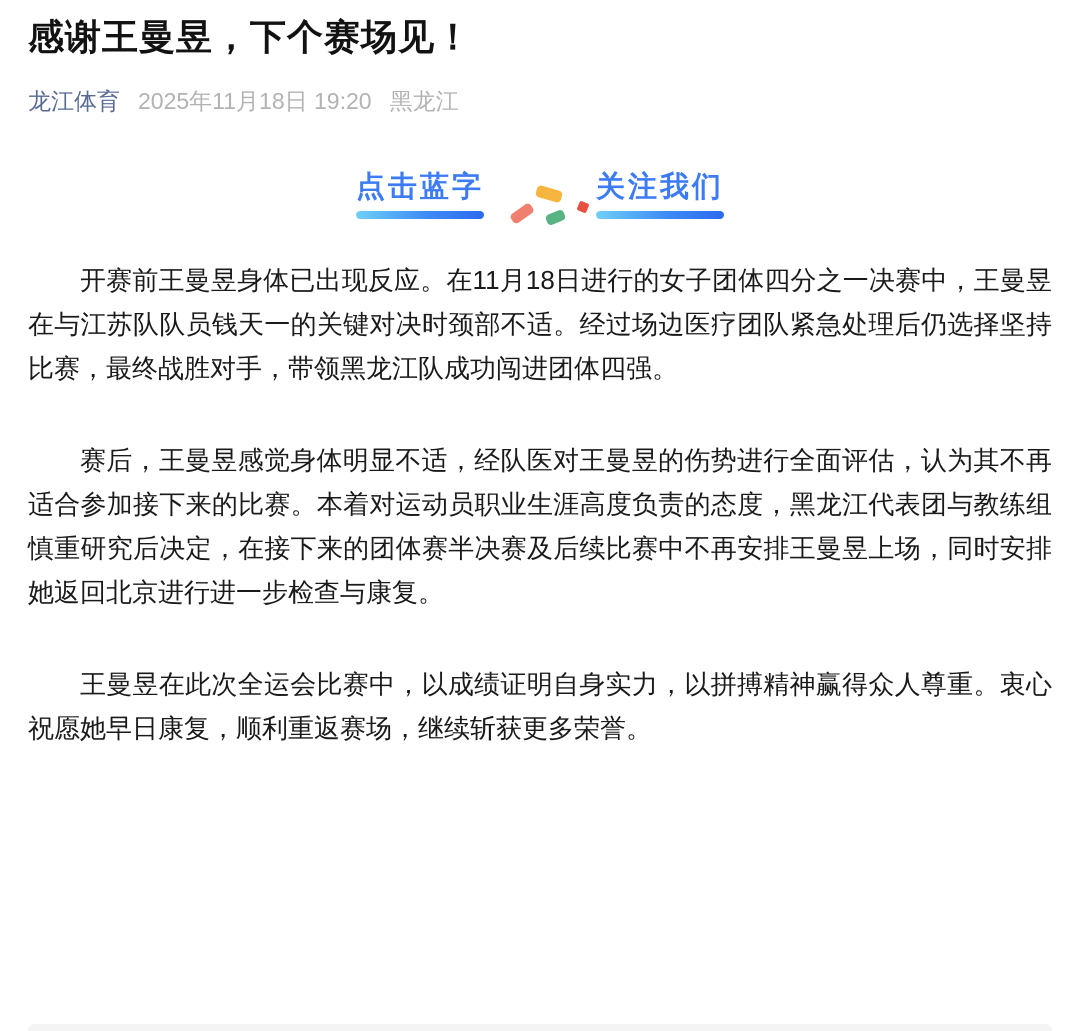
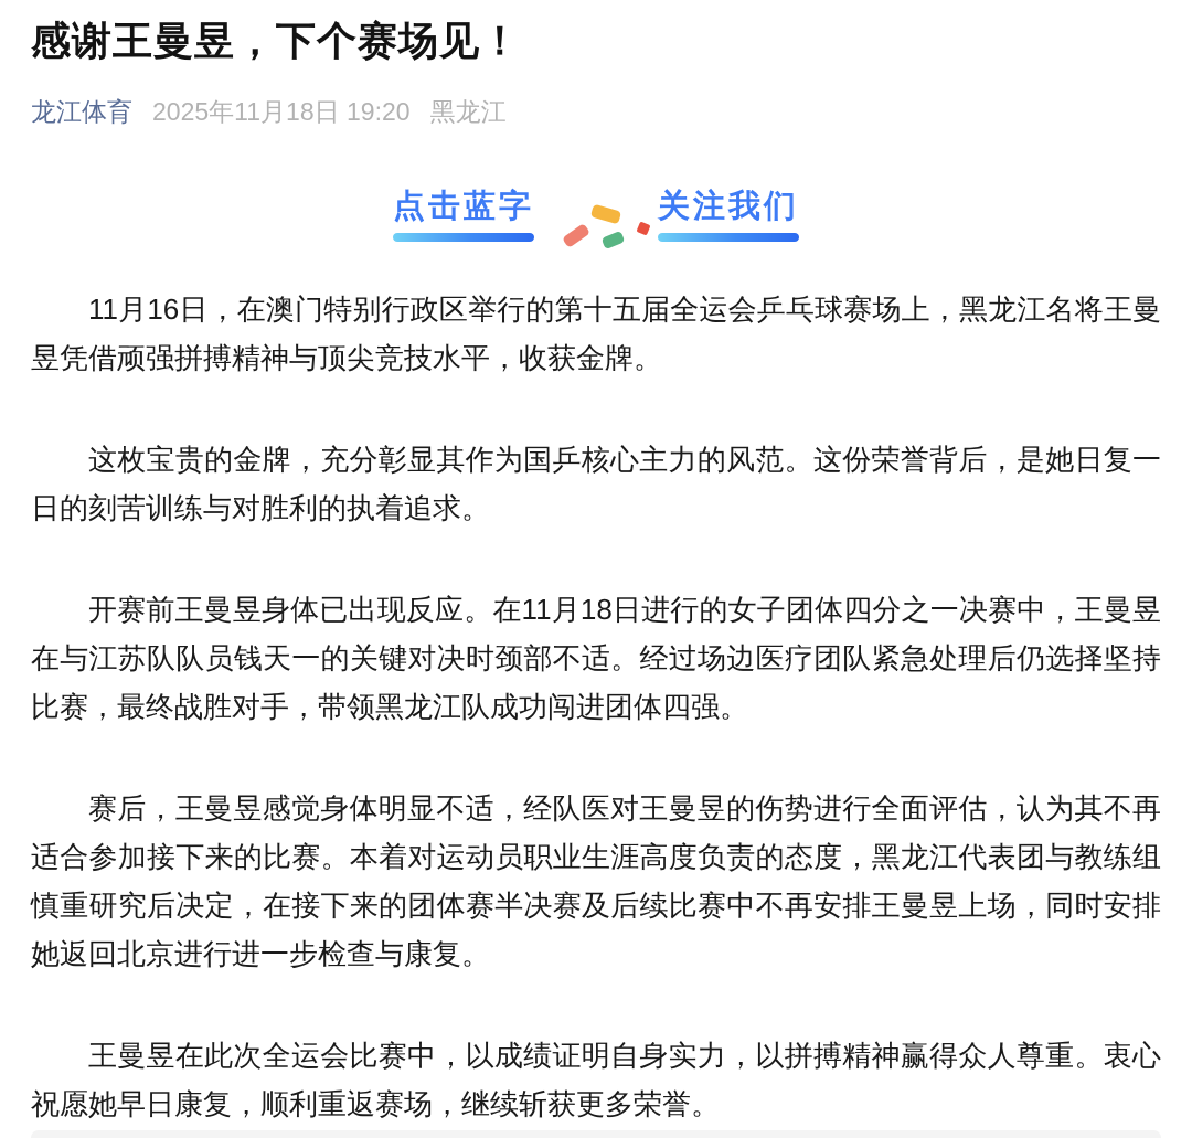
  感谢王曼昱，下个赛场见！
  龙江体育
  2025年11月18日 19:20
  黑龙江
  点击蓝字
  关注我们
+ 11月16日，在澳门特别行政区举行的第十五届全运会乒乓球赛场上，黑龙江名将王曼昱凭借顽强拼搏精神与顶尖竞技水平，收获金牌。
+ 这枚宝贵的金牌，充分彰显其作为国乒核心主力的风范。这份荣誉背后，是她日复一日的刻苦训练与对胜利的执着追求。
  开赛前王曼昱身体已出现反应。在11月18日进行的女子团体四分之一决赛中，王曼昱在与江苏队队员钱天一的关键对决时颈部不适。经过场边医疗团队紧急处理后仍选择坚持比赛，最终战胜对手，带领黑龙江队成功闯进团体四强。
  赛后，王曼昱感觉身体明显不适，经队医对王曼昱的伤势进行全面评估，认为其不再适合参加接下来的比赛。本着对运动员职业生涯高度负责的态度，黑龙江代表团与教练组慎重研究后决定，在接下来的团体赛半决赛及后续比赛中不再安排王曼昱上场，同时安排她返回北京进行进一步检查与康复。
  王曼昱在此次全运会比赛中，以成绩证明自身实力，以拼搏精神赢得众人尊重。衷心祝愿她早日康复，顺利重返赛场，继续斩获更多荣誉。
